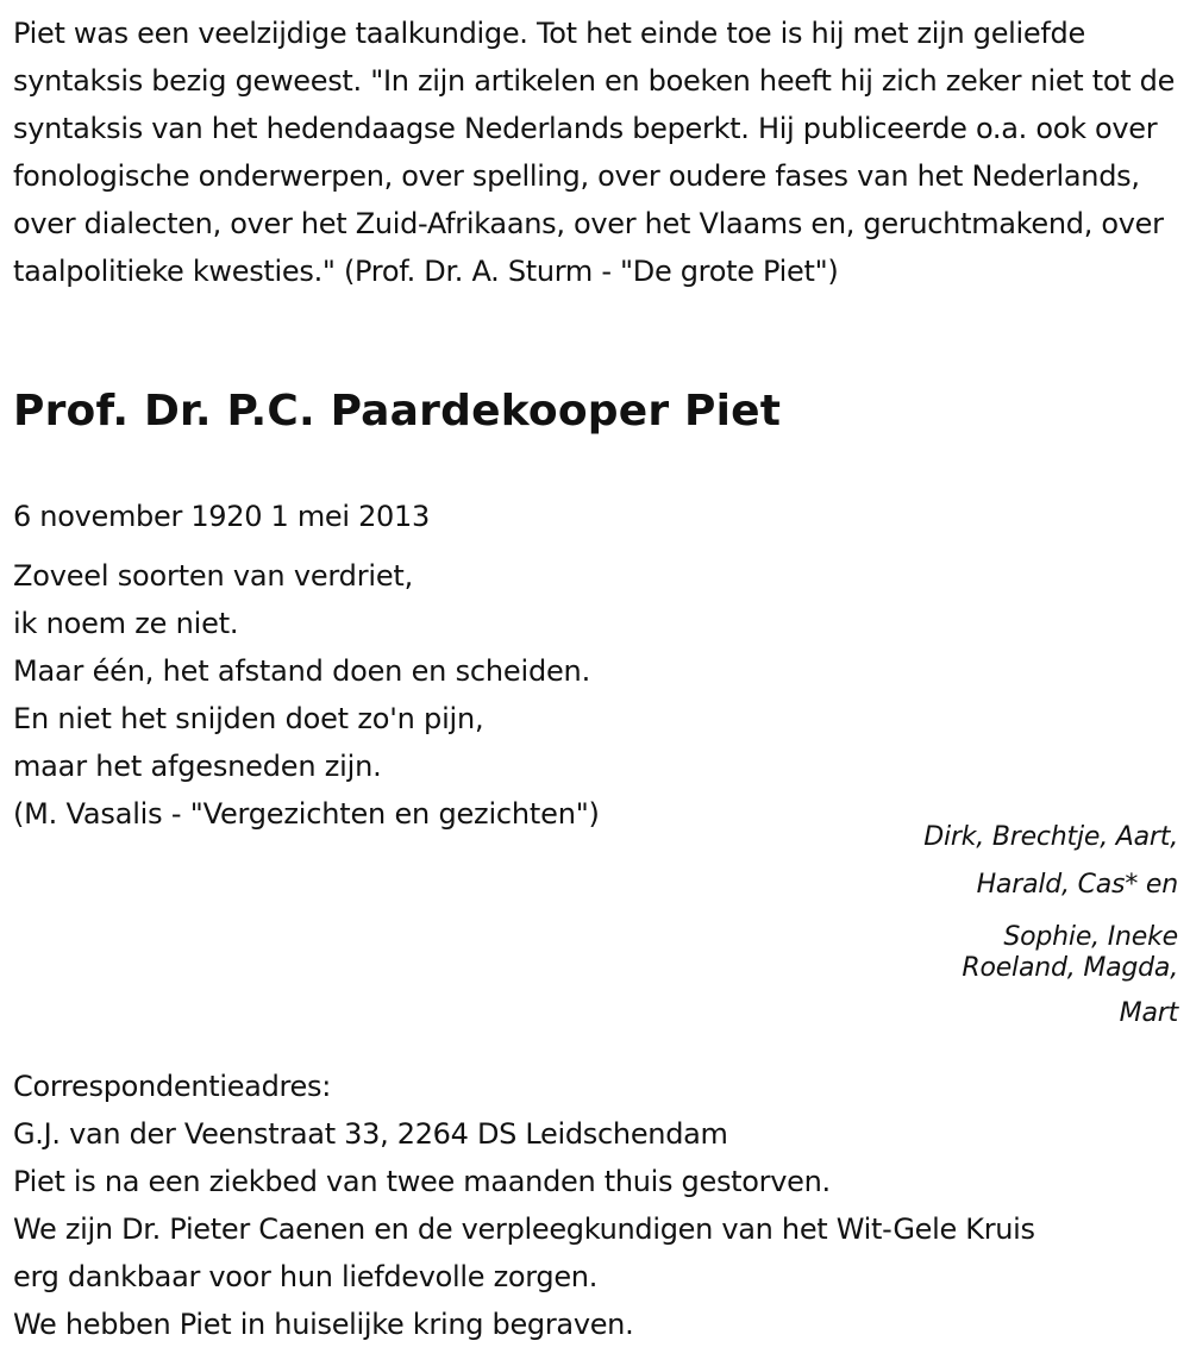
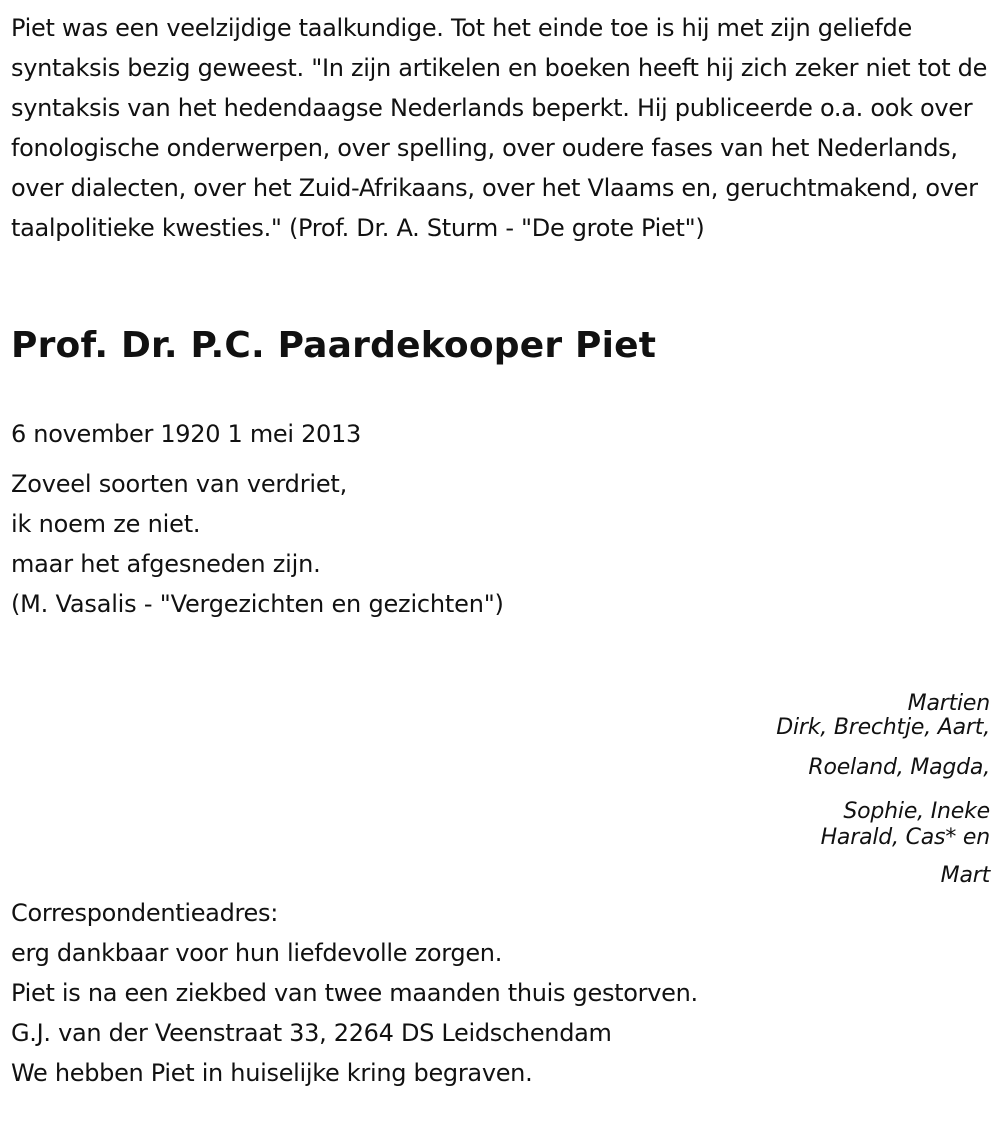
  Piet was een veelzijdige taalkundige. Tot het einde toe is hij met zijn geliefde syntaksis bezig geweest. "In zijn artikelen en boeken heeft hij zich zeker niet tot de syntaksis van het hedendaagse Nederlands beperkt. Hij publiceerde o.a. ook over fonologische onderwerpen, over spelling, over oudere fases van het Nederlands, over dialecten, over het Zuid-Afrikaans, over het Vlaams en, geruchtmakend, over taalpolitieke kwesties." (Prof. Dr. A. Sturm - "De grote Piet")
  Prof. Dr. P.C. Paardekooper Piet
  6 november 1920 1 mei 2013
  Zoveel soorten van verdriet,
  ik noem ze niet.
- Maar één, het afstand doen en scheiden.
- En niet het snijden doet zo'n pijn,
  maar het afgesneden zijn.
  (M. Vasalis - "Vergezichten en gezichten")
+ Martien
  Dirk, Brechtje, Aart,
- Harald, Cas* en
+ Roeland, Magda,
  Sophie, Ineke
- Roeland, Magda,
+ Harald, Cas* en
  Mart
  Correspondentieadres:
- G.J. van der Veenstraat 33, 2264 DS Leidschendam
+ erg dankbaar voor hun liefdevolle zorgen.
  Piet is na een ziekbed van twee maanden thuis gestorven.
- We zijn Dr. Pieter Caenen en de verpleegkundigen van het Wit-Gele Kruis
- erg dankbaar voor hun liefdevolle zorgen.
+ G.J. van der Veenstraat 33, 2264 DS Leidschendam
  We hebben Piet in huiselijke kring begraven.
